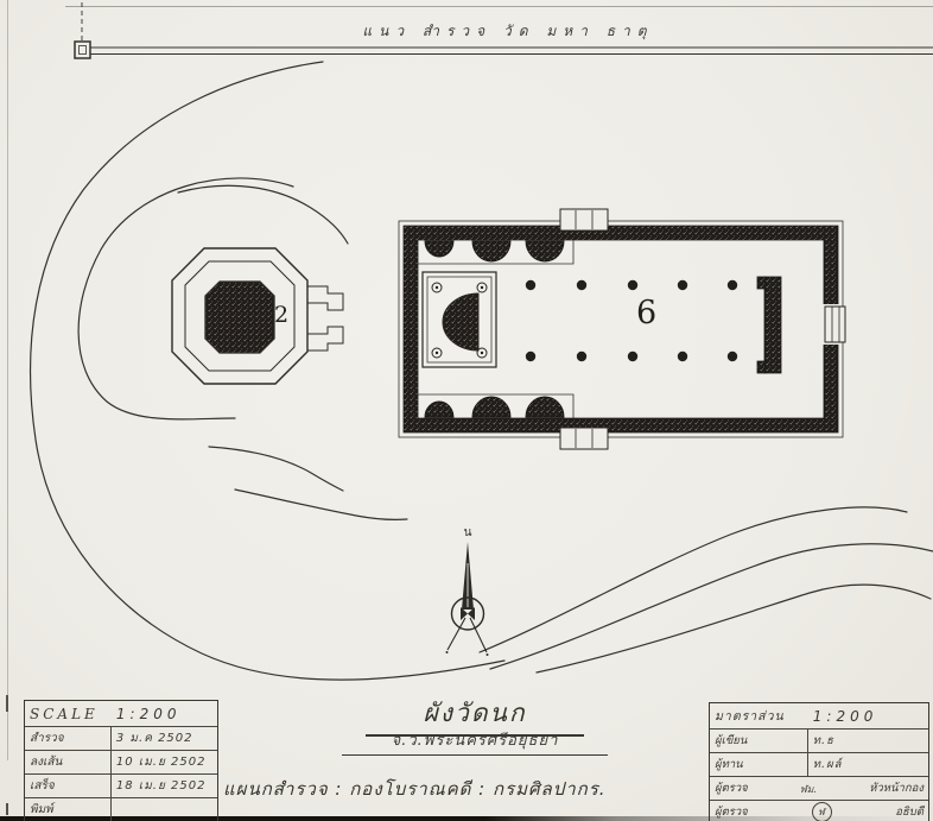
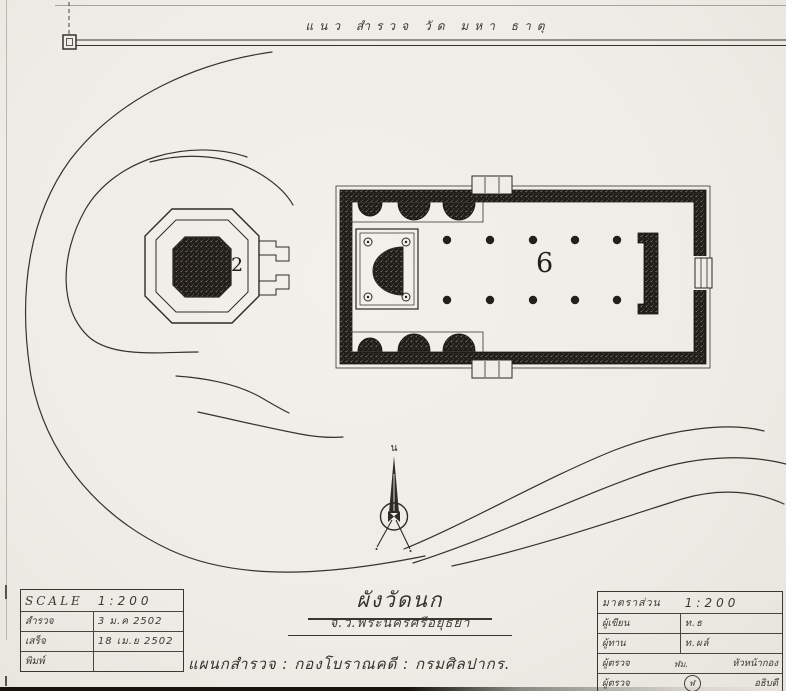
  แนว สำรวจ วัด มหา ธาตุ
  6
  2
  น
  ผังวัดนก
  จ.ว.พระนครศรีอยุธยา
  แผนกสำรวจ : กองโบราณคดี : กรมศิลปากร.
  SCALE
  1:200
  สำรวจ
  3 ม.ค 2502
- ลงเส้น
- 10 เม.ย 2502
  เสร็จ
  18 เม.ย 2502
  พิมพ์
  มาตราส่วน
  1:200
  ผู้เขียน
  ท.ธ
  ผู้ทาน
  ท.ผล์
  ผู้ตรวจ
  ฬม.
  หัวหน้ากอง
  ผู้ตรวจ
  ฬ
  อธิบดี
